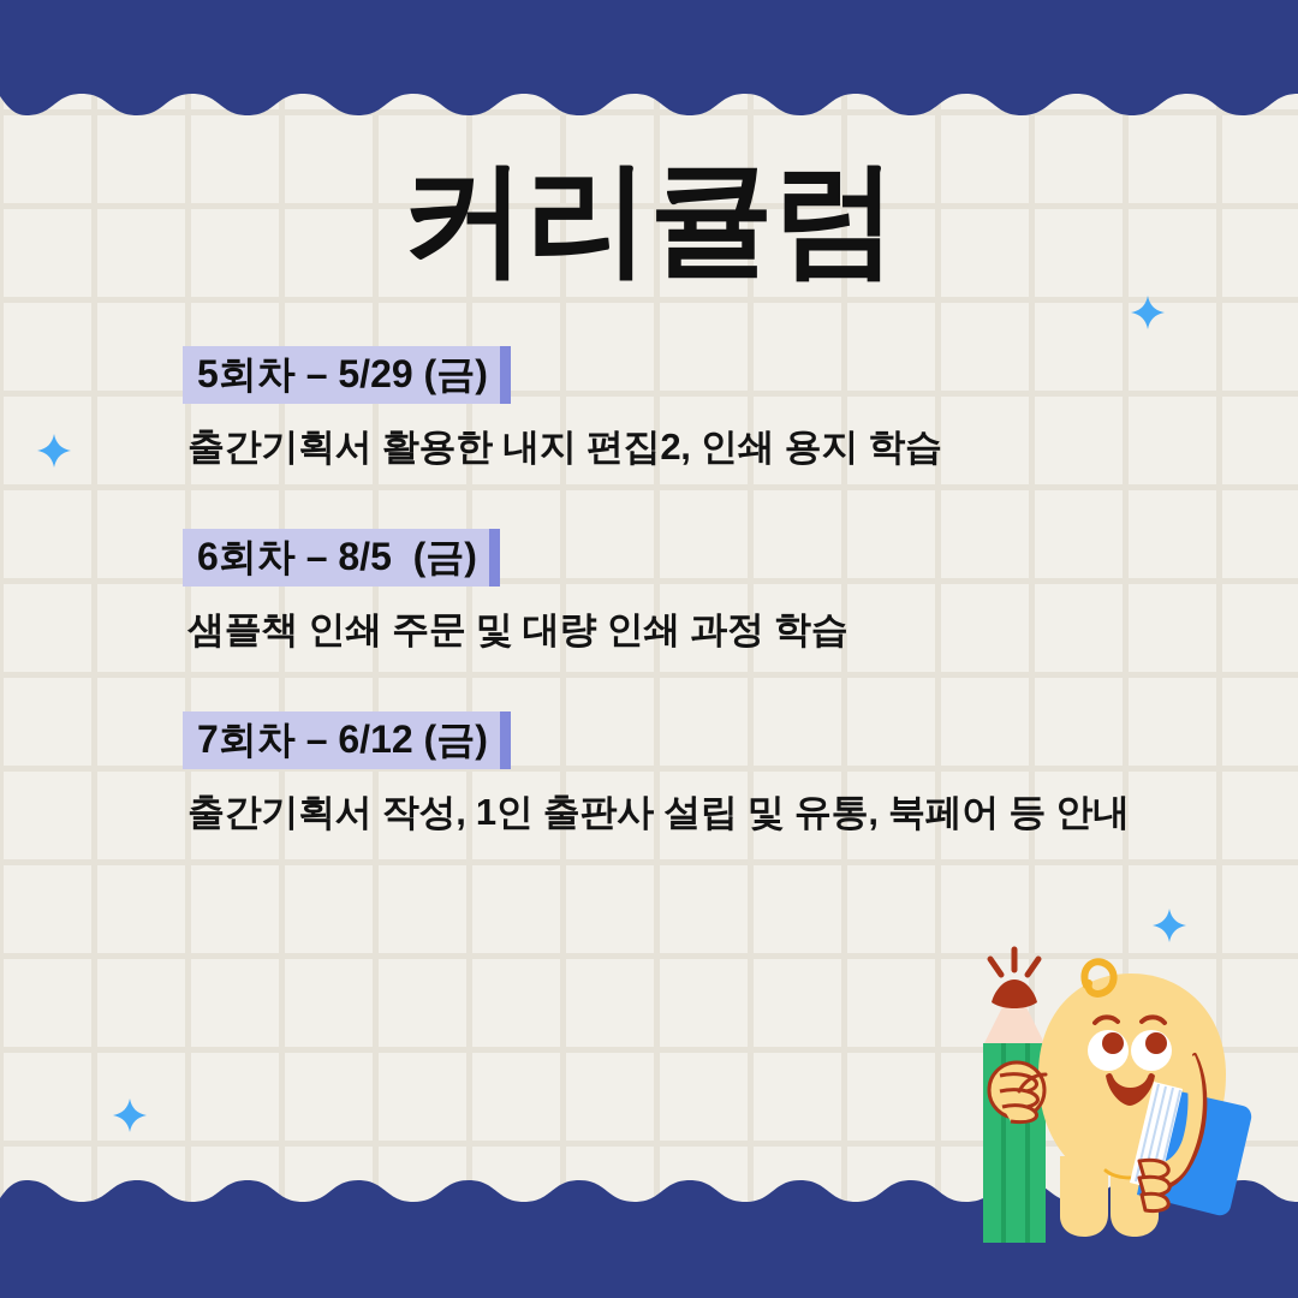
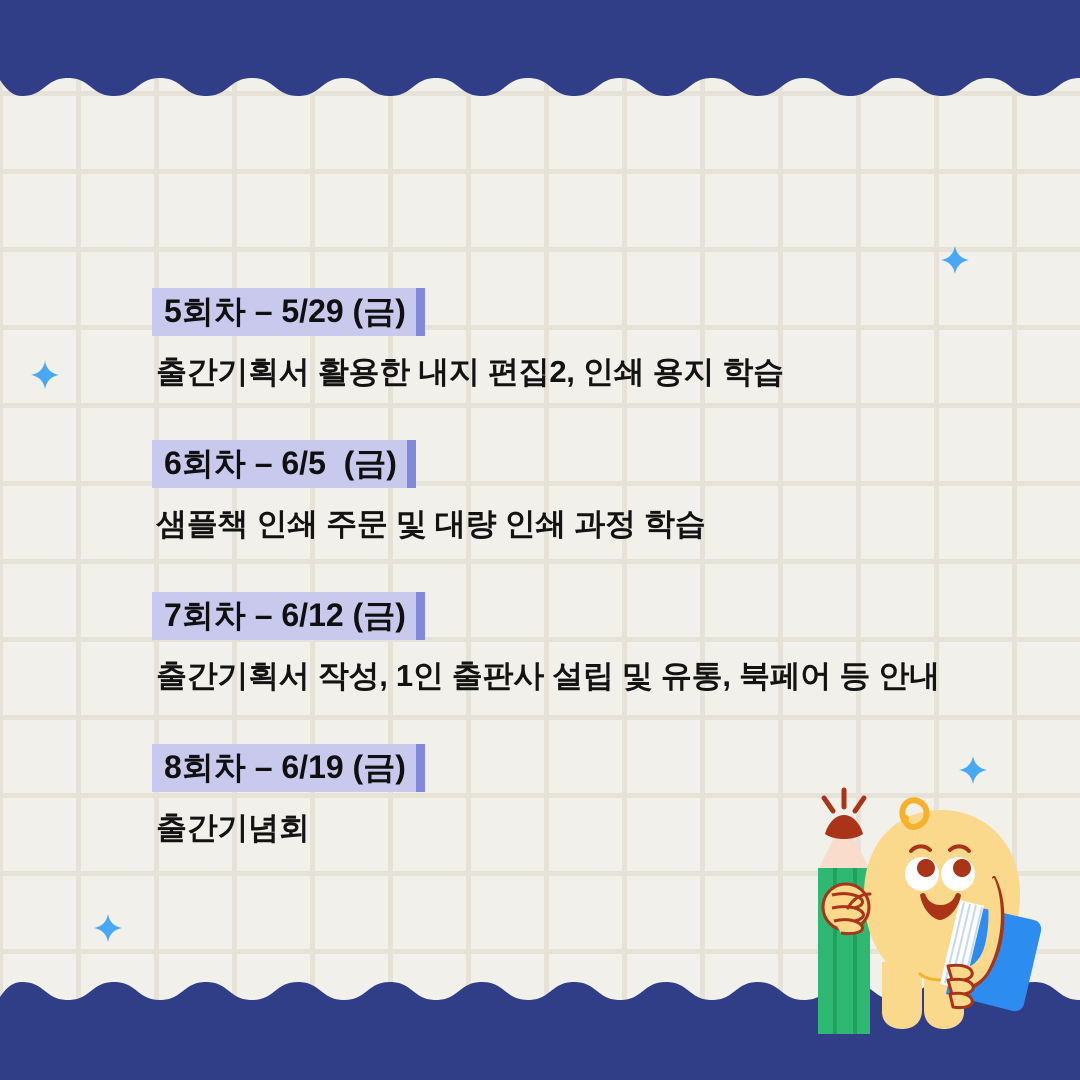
- 커리큘럼
  5회차 – 5/29 (금)
  출간기획서 활용한 내지 편집2, 인쇄 용지 학습
- 6회차 – 8/5 (금)
+ 6회차 – 6/5 (금)
  샘플책 인쇄 주문 및 대량 인쇄 과정 학습
  7회차 – 6/12 (금)
  출간기획서 작성, 1인 출판사 설립 및 유통, 북페어 등 안내
+ 8회차 – 6/19 (금)
+ 출간기념회
